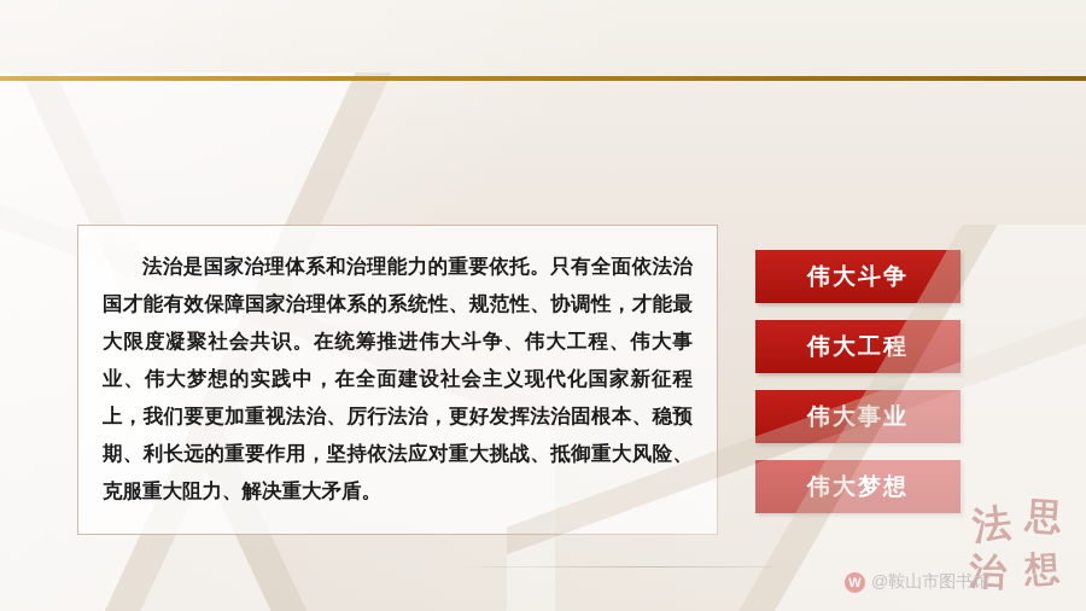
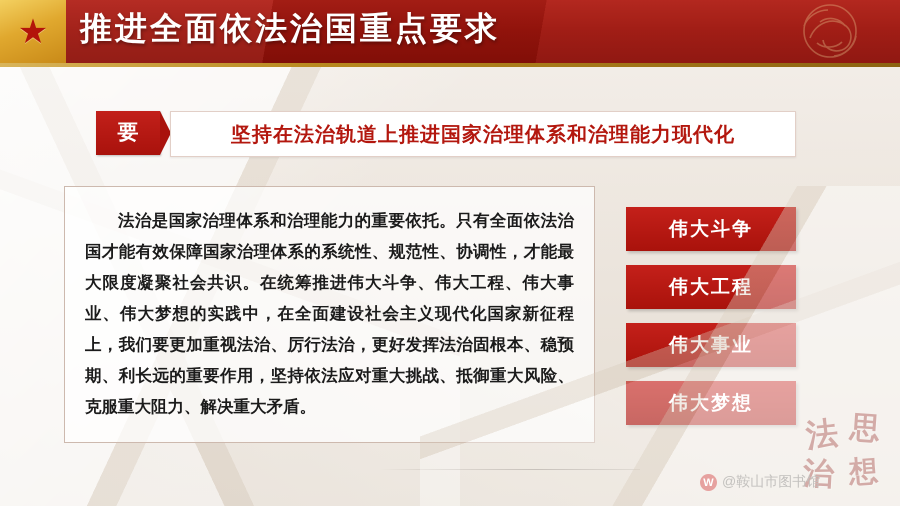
+ ★
+ 推进全面依法治国重点要求
+ 要
+ 坚持在法治轨道上推进国家治理体系和治理能力现代化
  法治是国家治理体系和治理能力的重要依国才能有效保障国家治理体系的系统性、规范大限度凝聚社会共识。在统筹推进伟大斗争业、伟大梦想的实践中，在全面建设社会主上，我们要更加重视法治、厉行法治，更好发期、利长远的重要作用，坚持依法应对重大挑克服重大阻力、解决重大矛盾。
